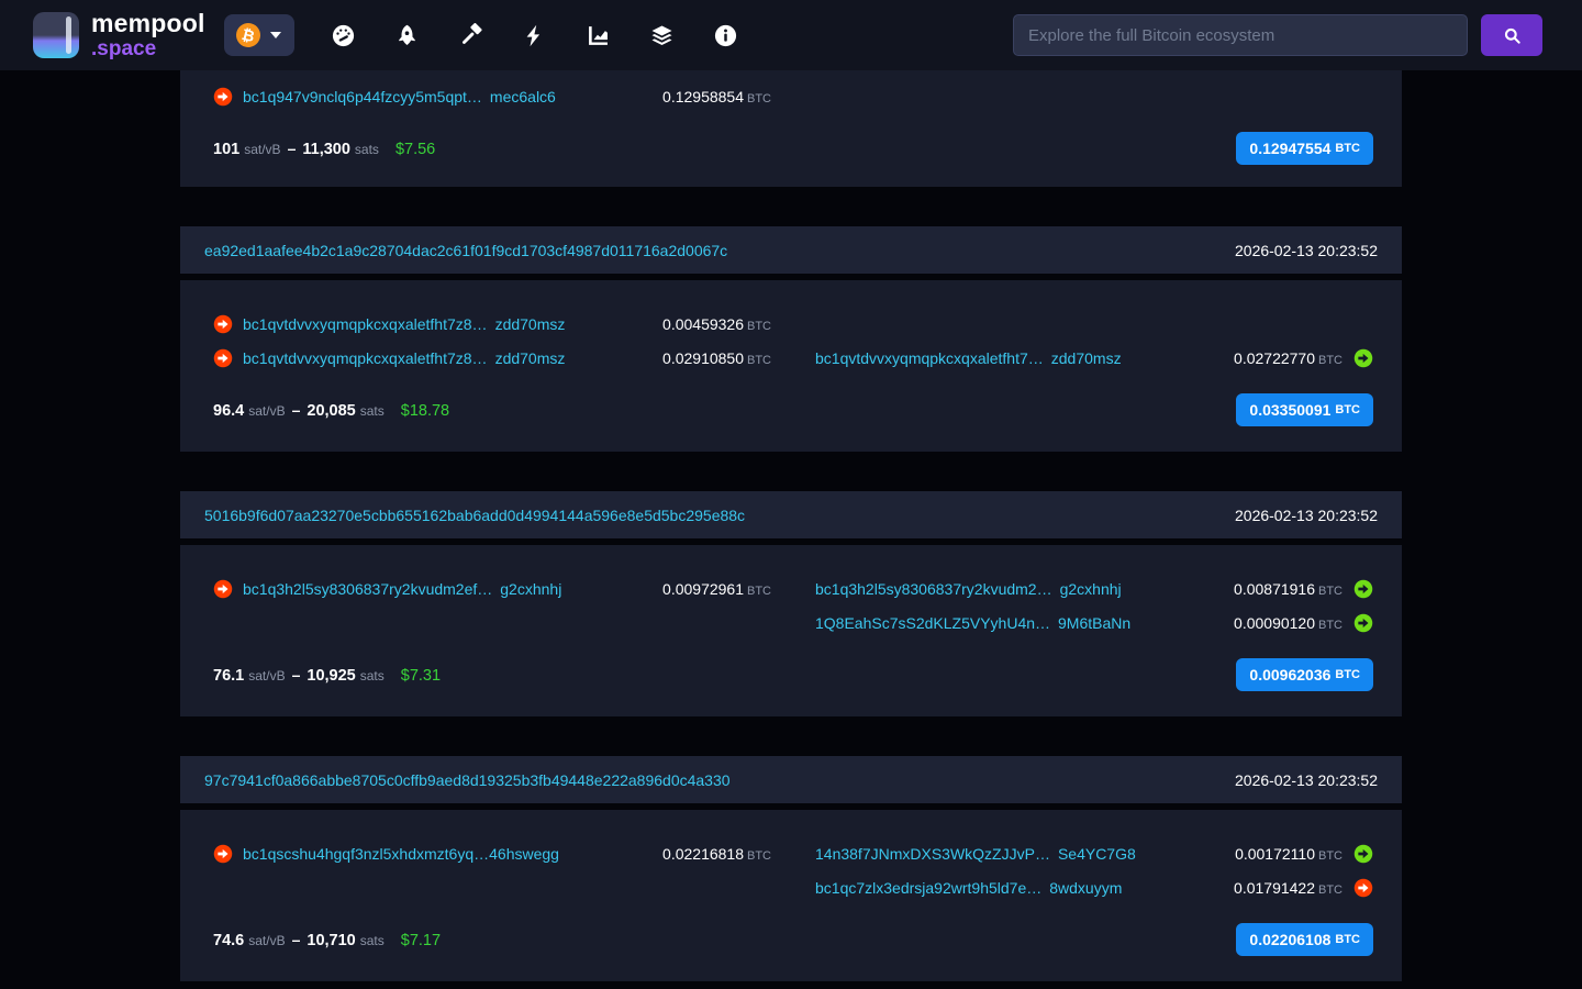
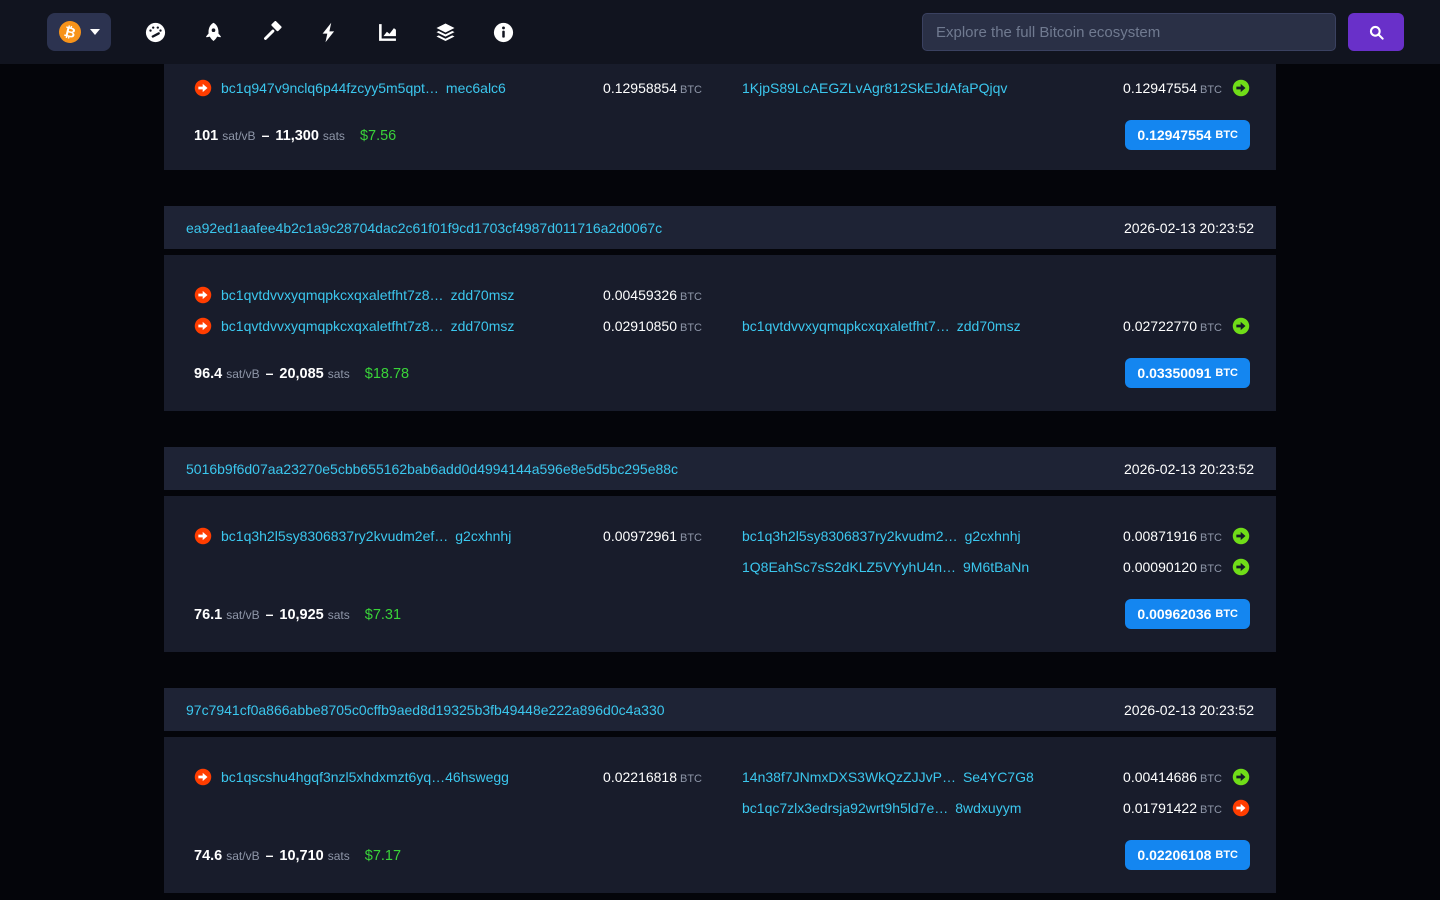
- mempool
- .space
  Explore the full Bitcoin ecosystem
  bc1q947v9nclq6p44fzcyy5m5qpt…
  mec6alc6
  0.12958854 BTC
+ 1KjpS89LcAEGZLvAgr812SkEJdAfaPQjqv
+ 0.12947554 BTC
  101
  sat/vB
  –
  11,300
  sats
  $7.56
  0.12947554
  BTC
  ea92ed1aafee4b2c1a9c28704dac2c61f01f9cd1703cf4987d011716a2d0067c
  2026-02-13 20:23:52
  bc1qvtdvvxyqmqpkcxqxaletfht7z8…
  zdd70msz
  0.00459326 BTC
  bc1qvtdvvxyqmqpkcxqxaletfht7z8…
  zdd70msz
  0.02910850 BTC
  bc1qvtdvvxyqmqpkcxqxaletfht7…
  zdd70msz
  0.02722770 BTC
  96.4
  sat/vB
  –
  20,085
  sats
  $18.78
  0.03350091
  BTC
  5016b9f6d07aa23270e5cbb655162bab6add0d4994144a596e8e5d5bc295e88c
  2026-02-13 20:23:52
  bc1q3h2l5sy8306837ry2kvudm2ef…
  g2cxhnhj
  0.00972961 BTC
  bc1q3h2l5sy8306837ry2kvudm2…
  g2cxhnhj
  0.00871916 BTC
  1Q8EahSc7sS2dKLZ5VYyhU4n…
  9M6tBaNn
  0.00090120 BTC
  76.1
  sat/vB
  –
  10,925
  sats
  $7.31
  0.00962036
  BTC
  97c7941cf0a866abbe8705c0cffb9aed8d19325b3fb49448e222a896d0c4a330
  2026-02-13 20:23:52
  bc1qscshu4hgqf3nzl5xhdxmzt6yq…46hswegg
  0.02216818 BTC
  14n38f7JNmxDXS3WkQzZJJvP…
  Se4YC7G8
- 0.00172110 BTC
+ 0.00414686 BTC
  bc1qc7zlx3edrsja92wrt9h5ld7e…
  8wdxuyym
  0.01791422 BTC
  74.6
  sat/vB
  –
  10,710
  sats
  $7.17
  0.02206108
  BTC
